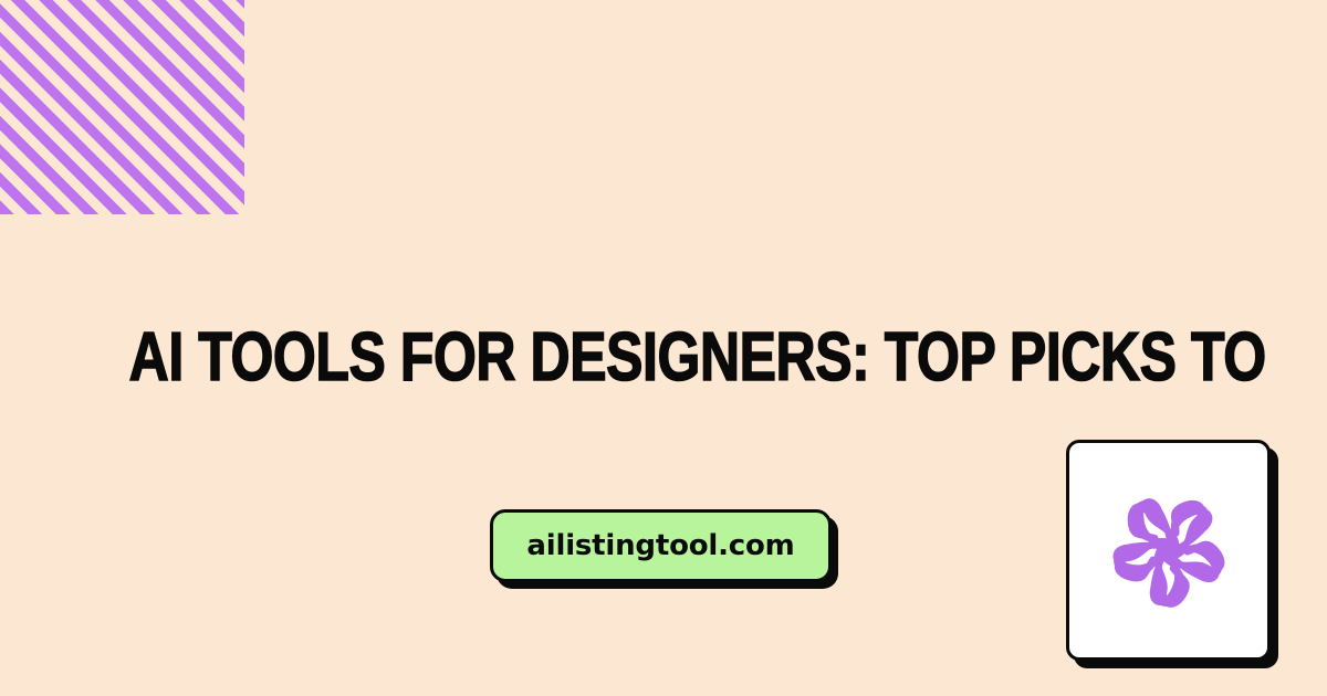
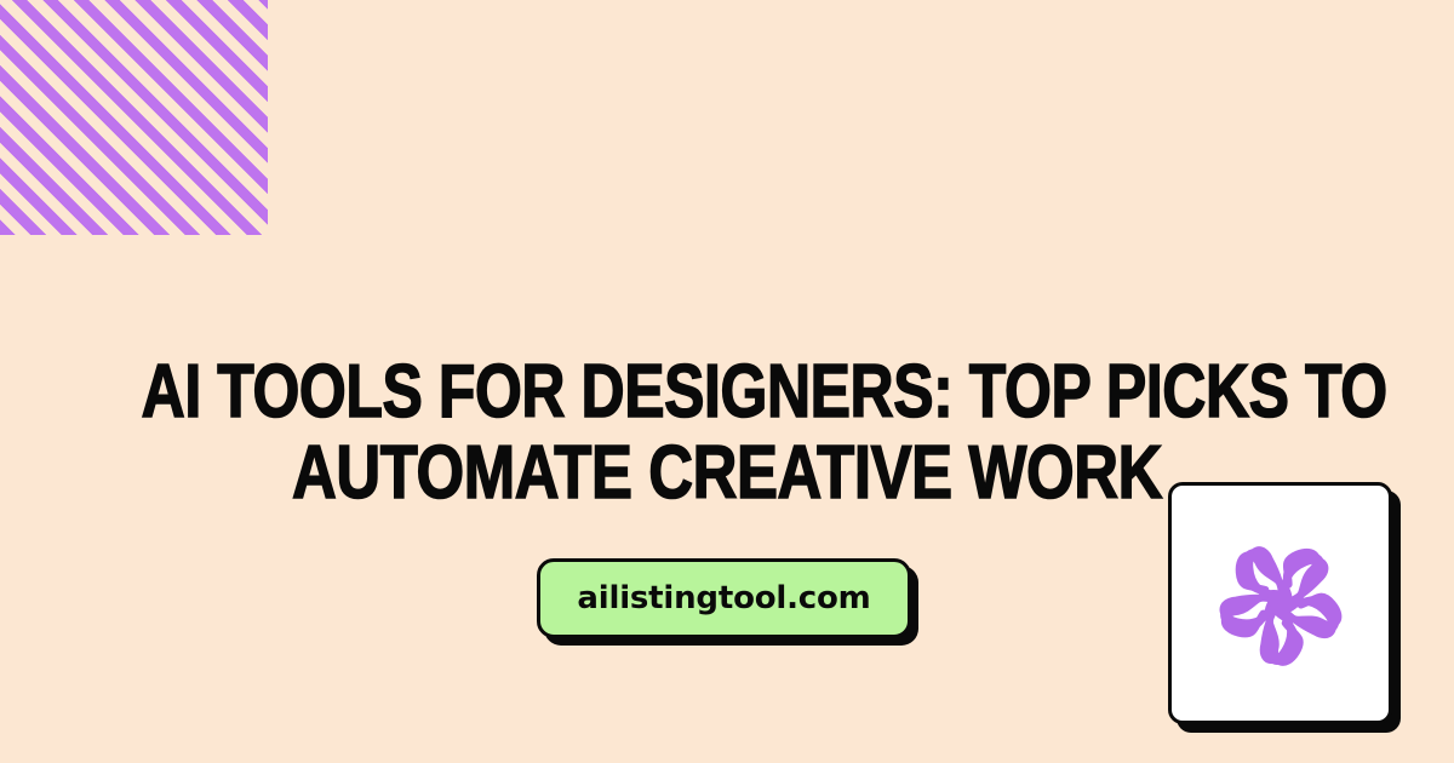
  AI TOOLS FOR DESIGNERS: TOP PICKS TO
+ AUTOMATE CREATIVE WORK
  ailistingtool.com
